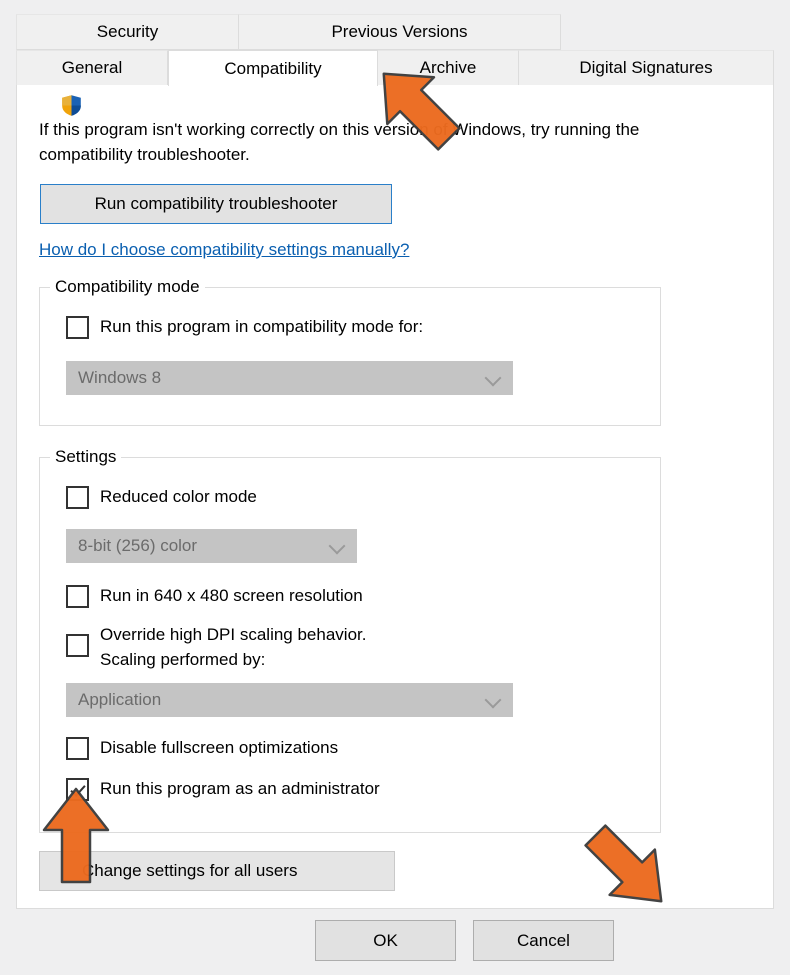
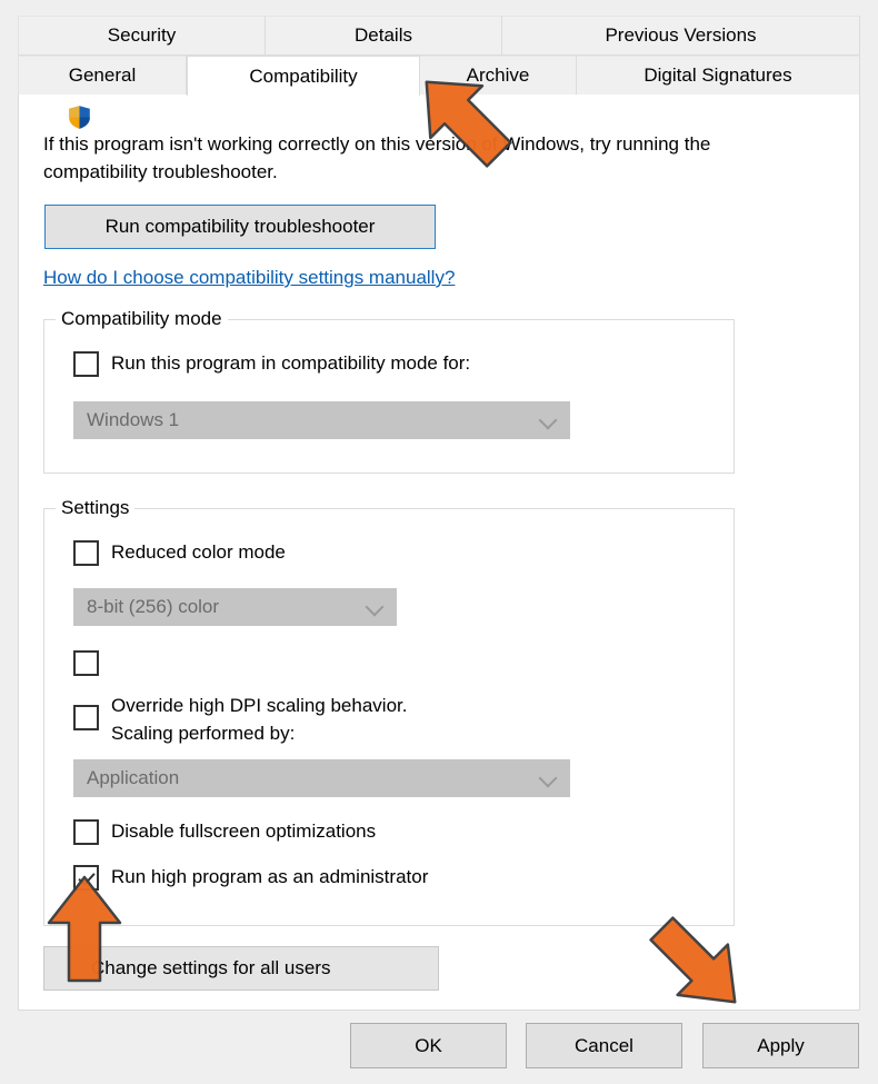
  Security
+ Details
  Previous Versions
  General
  Compatibility
  Archive
  Digital Signatures
  If this program isn't working correctly on this versio Windows, try running the compatibility troubleshooter.
  Run compatibility troubleshooter
  How do I choose compatibility settings manually?
  Compatibility mode
  Run this program in compatibility mode for:
- Windows 8
+ Windows 1
  Settings
  Reduced color mode
  8-bit (256) color
- Run in 640 x 480 screen resolution
  Override high DPI scaling behavior.
  Scaling performed by:
  Application
  Disable fullscreen optimizations
- Run this program as an administrator
+ Run high program as an administrator
  hange settings for all users
  OK
  Cancel
+ Apply
